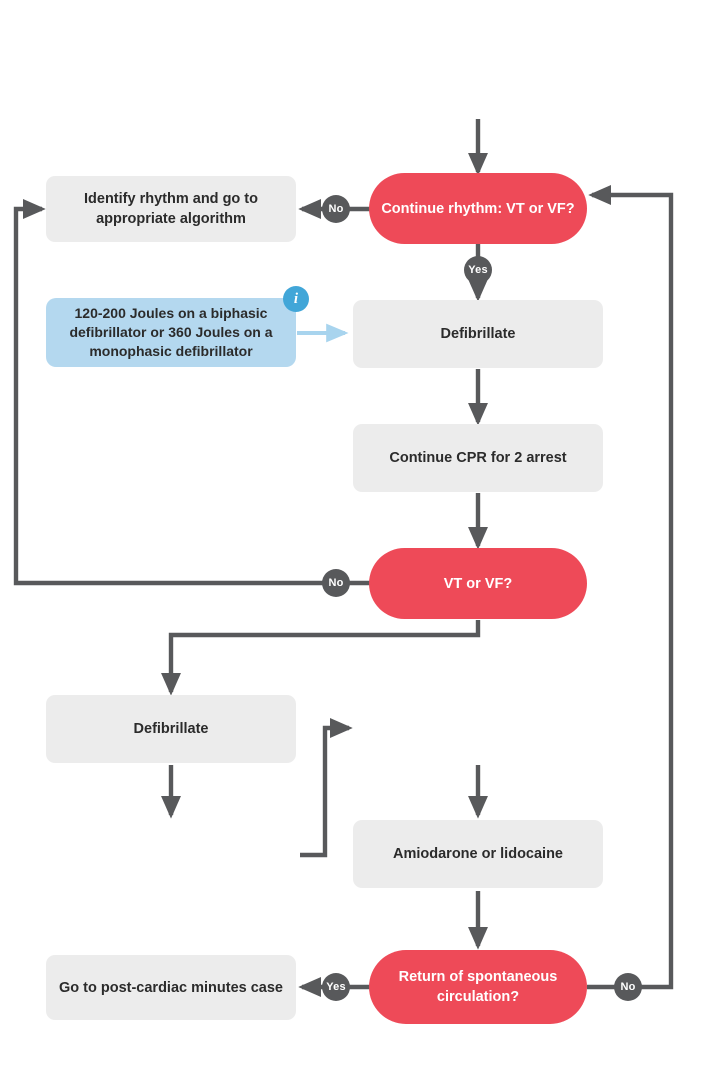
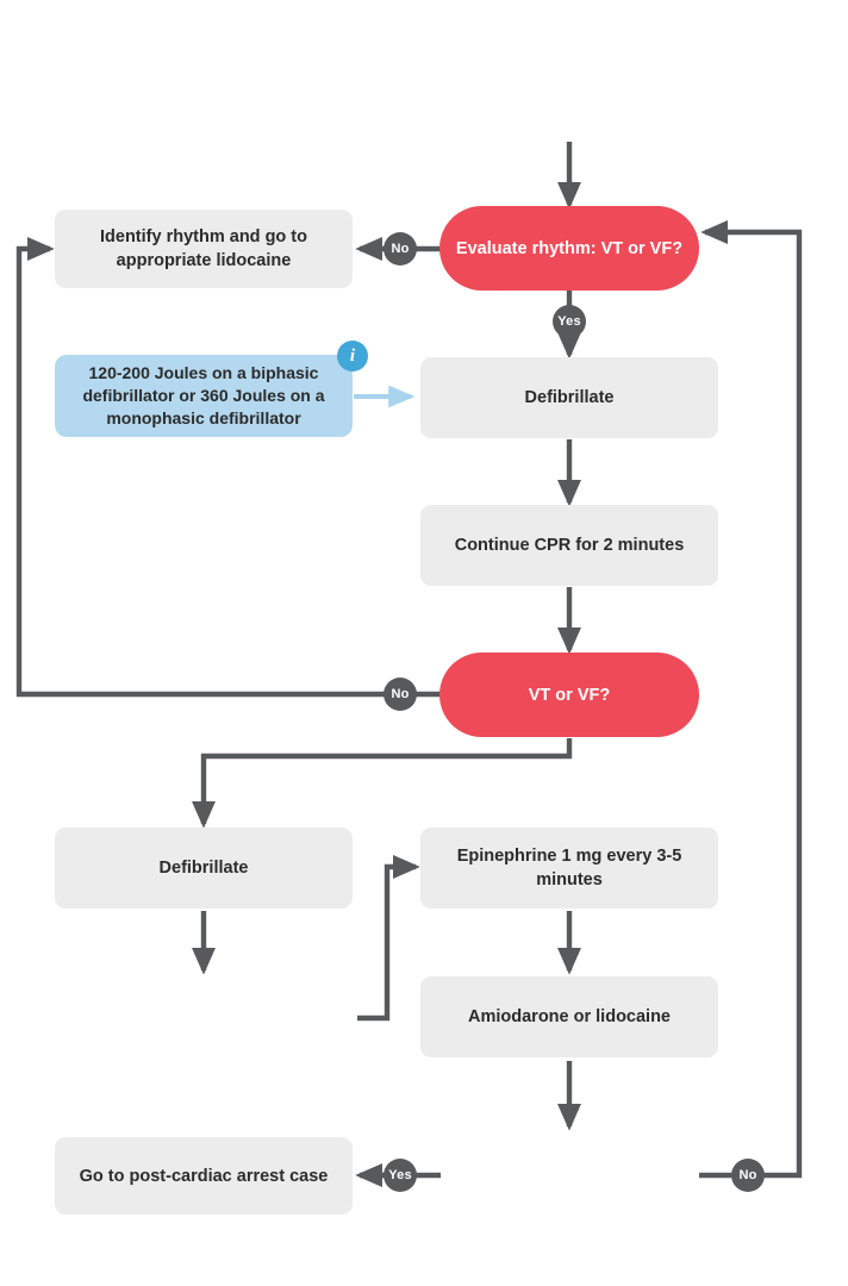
- Identify rhythm and go to appropriate algorithm
+ Identify rhythm and go to appropriate lidocaine
- Continue rhythm: VT or VF?
+ Evaluate rhythm: VT or VF?
  No
  Yes
  120-200 Joules on a biphasic defibrillator or 360 Joules on a monophasic defibrillator
  i
  Defibrillate
- Continue CPR for 2 arrest
+ Continue CPR for 2 minutes
  VT or VF?
  No
  Defibrillate
+ Epinephrine 1 mg every 3-5 minutes
  Amiodarone or lidocaine
- Return of spontaneous circulation?
  Yes
  No
- Go to post-cardiac minutes case
+ Go to post-cardiac arrest case
